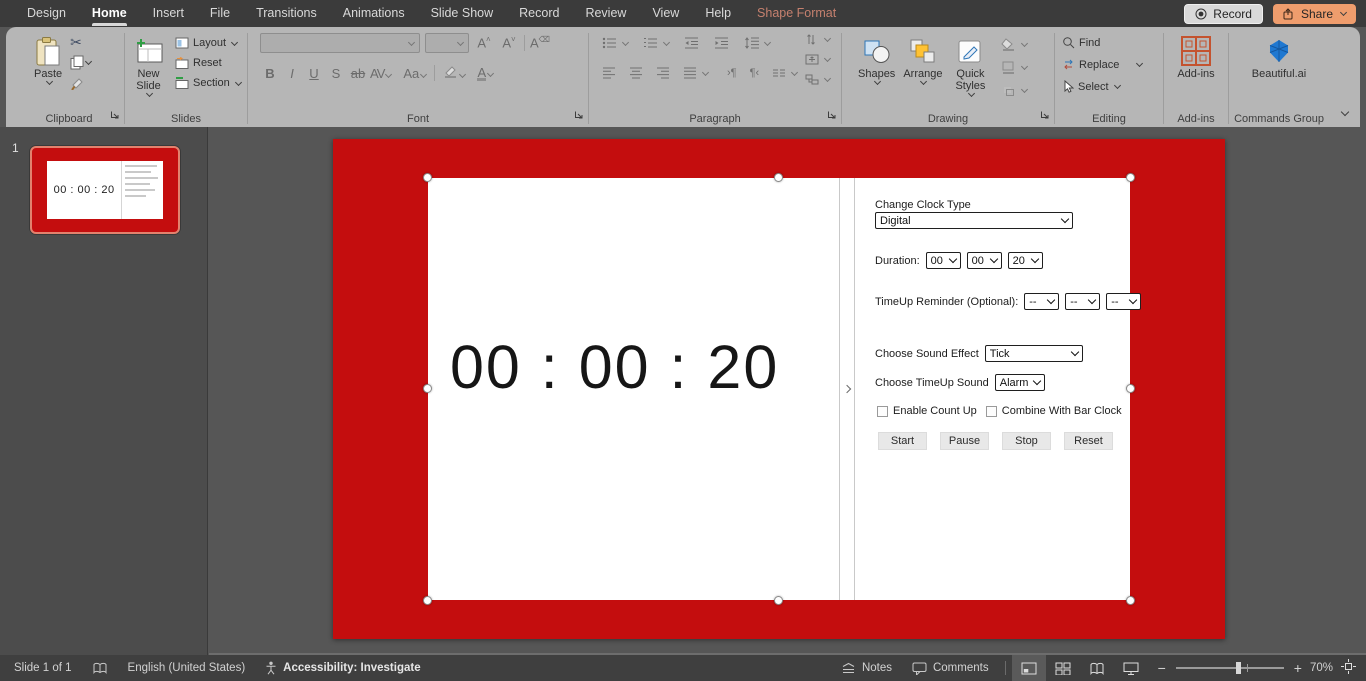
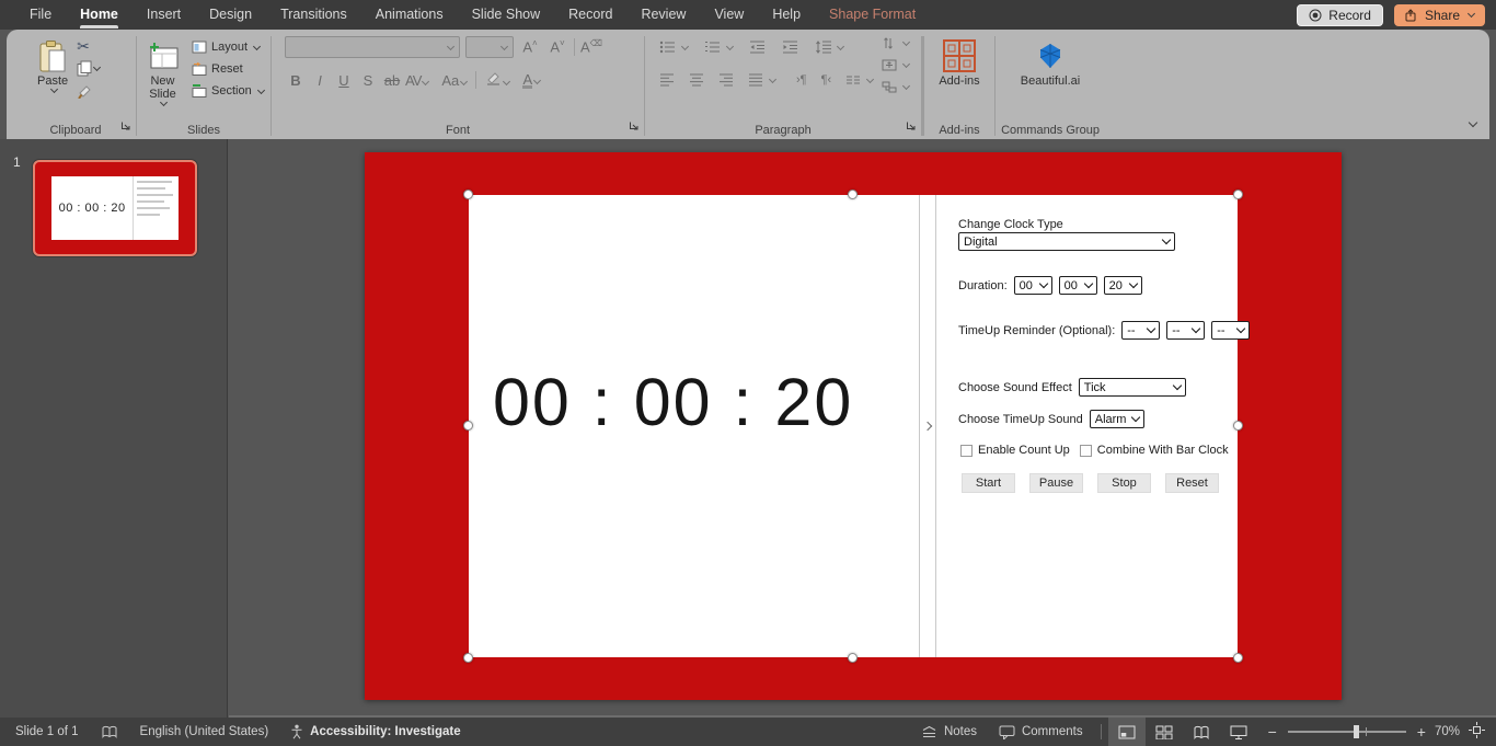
- Design
+ File
  Home
  Insert
- File
+ Design
  Transitions
  Animations
  Slide Show
  Record
  Review
  View
  Help
  Shape Format
  Record
  Share
  Paste
  ✂
  Clipboard
  New Slide
  Layout
  Reset
  Section
  Slides
  A˄
  A˅
  A⌫
  B
  I
  U
  S
  ab
  AV
  Aa
  A
  Font
  ›¶
  ¶‹
  Paragraph
- Shapes
- Arrange
- Quick Styles
- Drawing
- Find
- Replace
- Select
- Editing
  Add-ins
  Add-ins
  Beautiful.ai
  Commands Group
  1
  00 : 00 : 20
  00 : 00 : 20
  Change Clock Type
  Digital
  Duration:
  00
  00
  20
  TimeUp Reminder (Optional):
  --
  --
  --
  Choose Sound Effect
  Tick
  Choose TimeUp Sound
  Alarm
  Enable Count Up
  Combine With Bar Clock
  Start
  Pause
  Stop
  Reset
  Slide 1 of 1
  English (United States)
  Accessibility: Investigate
  Notes
  Comments
  −
  +
  70%
